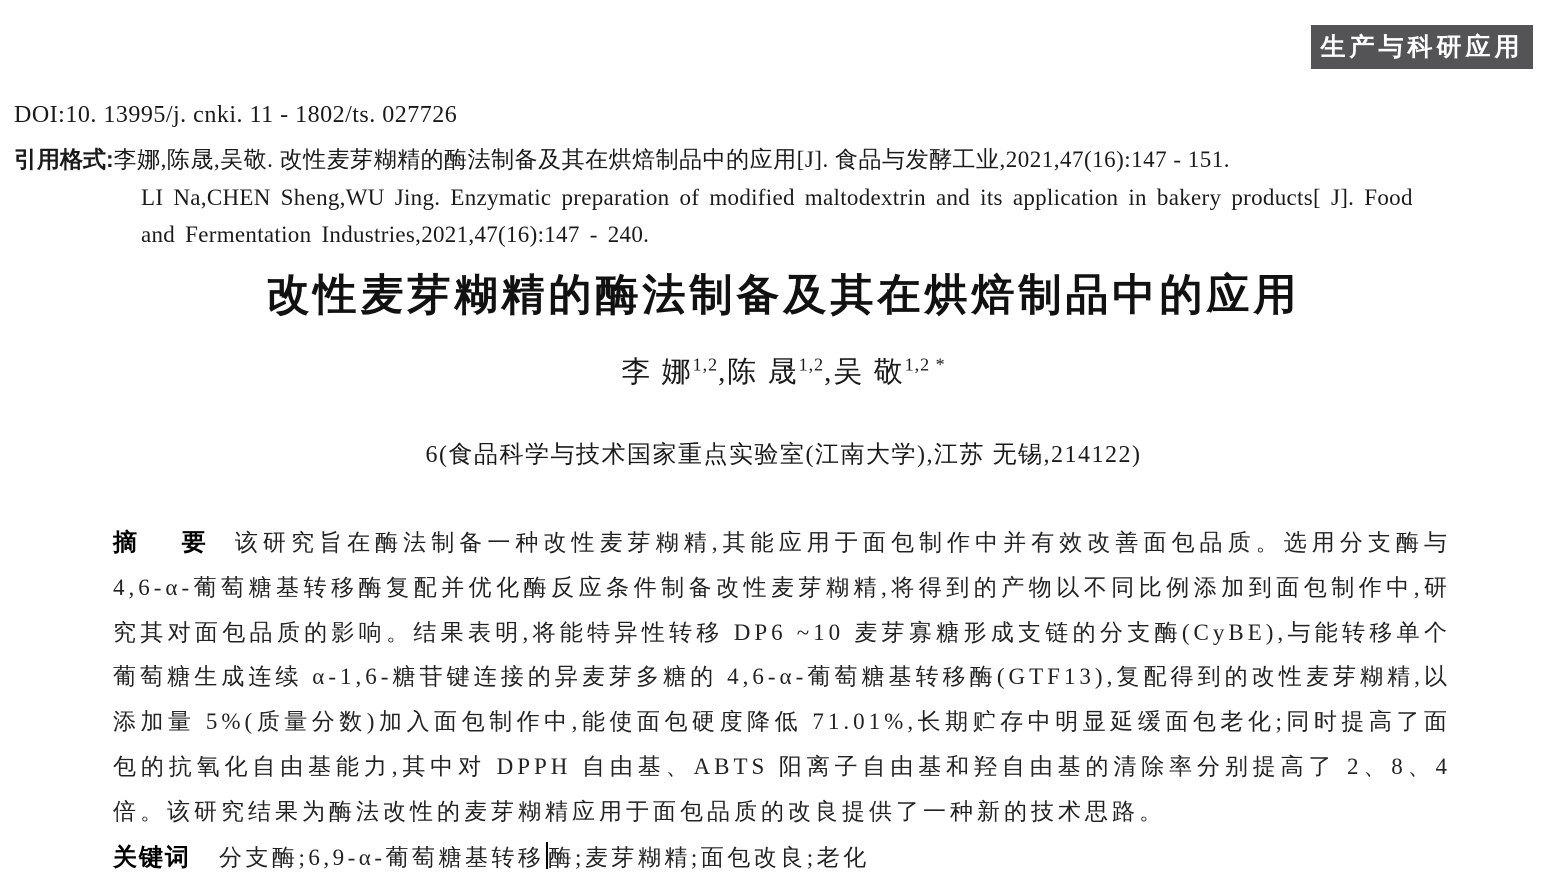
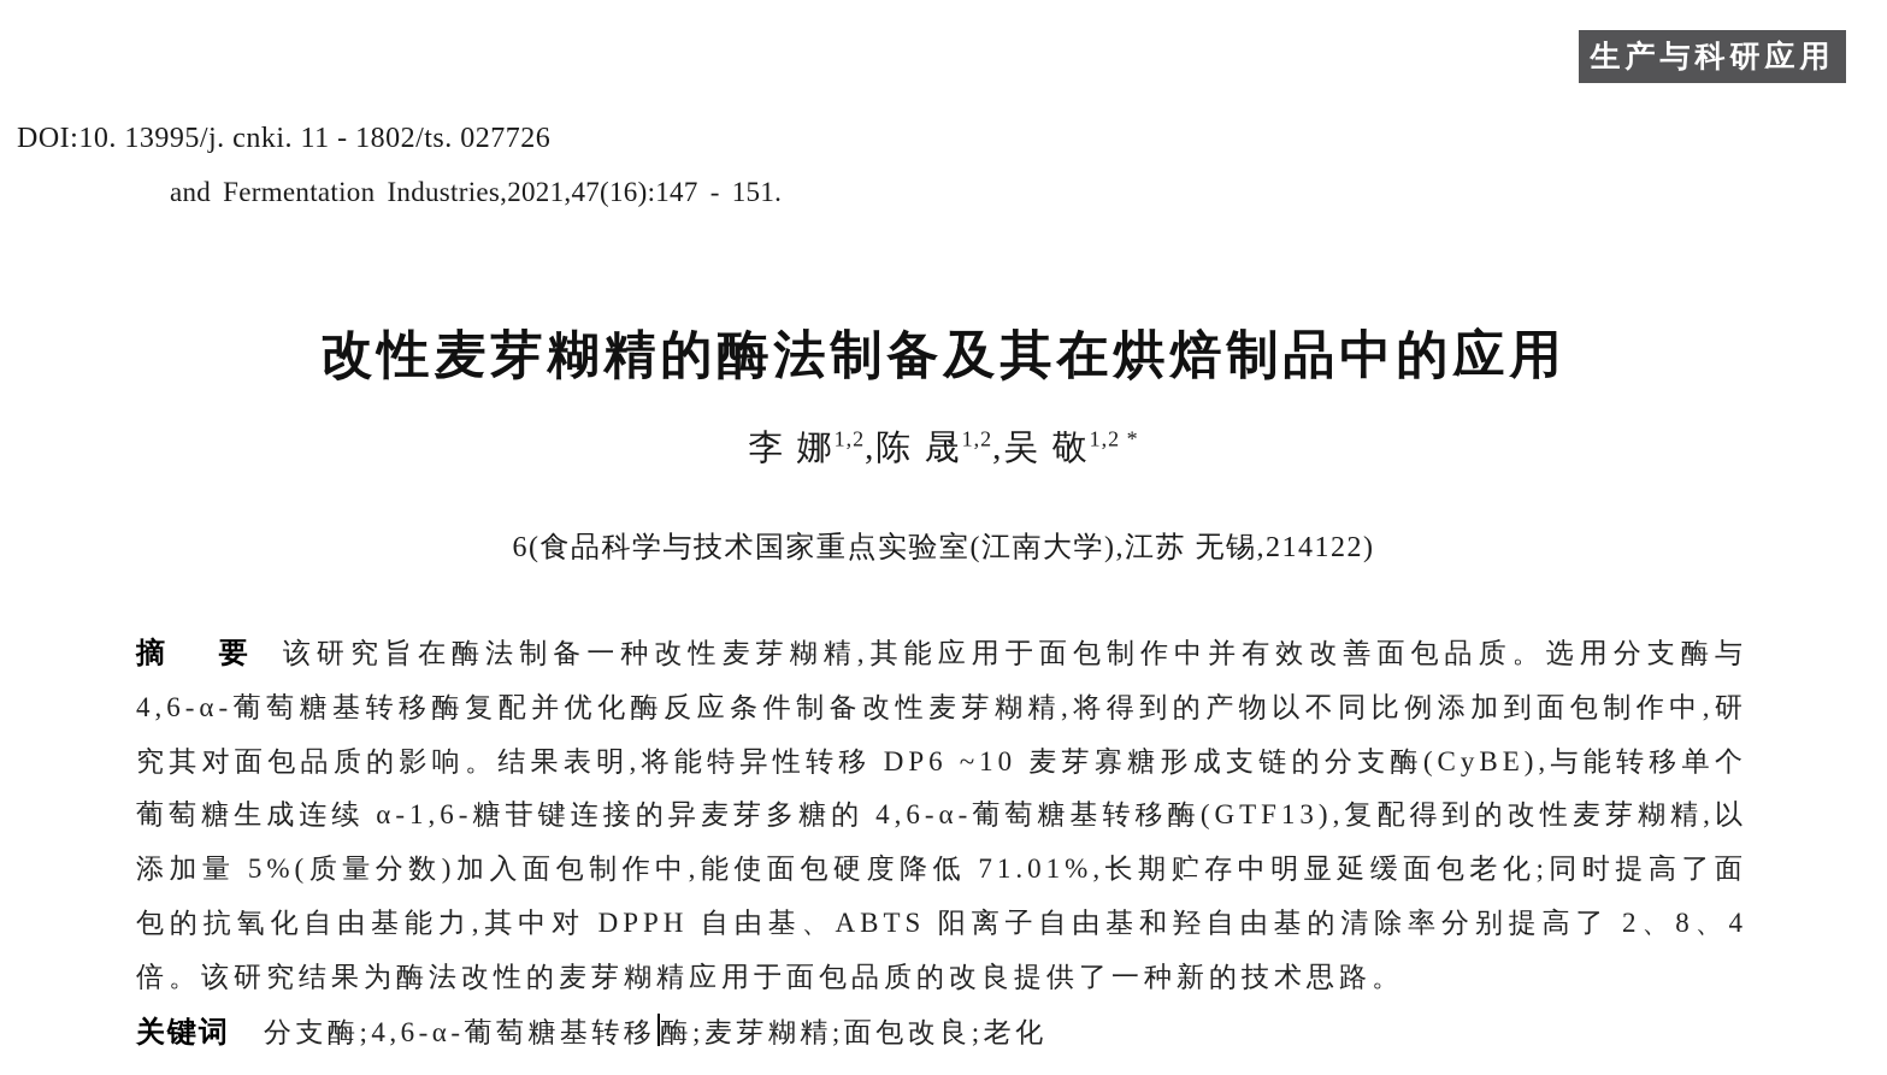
  生产与科研应用
  DOI:10. 13995/j. cnki. 11 - 1802/ts. 027726
- 引用格式:李娜,陈晟,吴敬. 改性麦芽糊精的酶法制备及其在烘焙制品中的应用[J]. 食品与发酵工业,2021,47(16):147 - 151.
- LI Na,CHEN Sheng,WU Jing. Enzymatic preparation of modified maltodextrin and its application in bakery products[ J]. Food
- and Fermentation Industries,2021,47(16):147 - 240.
+ and Fermentation Industries,2021,47(16):147 - 151.
  改性麦芽糊精的酶法制备及其在烘焙制品中的应用
  李 娜1,2,陈 晟1,2,吴 敬1,2 *
  6(食品科学与技术国家重点实验室(江南大学),江苏 无锡,214122)
  摘 要 该研究旨在酶法制备一种改性麦芽糊精,其能应用于面包制作中并有效改善面包品质。选用分支酶与4,6-α-葡萄糖基转移酶复配并优化酶反应条件制备改性麦芽糊精,将得到的产物以不同比例添加到面包制作中,研究其对面包品质的影响。结果表明,将能特异性转移 DP6 ~10 麦芽寡糖形成支链的分支酶(CyBE),与能转移单个葡萄糖生成连续 α-1,6-糖苷键连接的异麦芽多糖的 4,6-α-葡萄糖基转移酶(GTF13),复配得到的改性麦芽糊精,以添加量 5%(质量分数)加入面包制作中,能使面包硬度降低 71.01%,长期贮存中明显延缓面包老化;同时提高了面包的抗氧化自由基能力,其中对 DPPH 自由基、ABTS 阳离子自由基和羟自由基的清除率分别提高了 2、8、4 倍。该研究结果为酶法改性的麦芽糊精应用于面包品质的改良提供了一种新的技术思路。
- 关键词 分支酶;6,9-α-葡萄糖基转移 酶;麦芽糊精;面包改良;老化
+ 关键词 分支酶;4,6-α-葡萄糖基转移 酶;麦芽糊精;面包改良;老化
